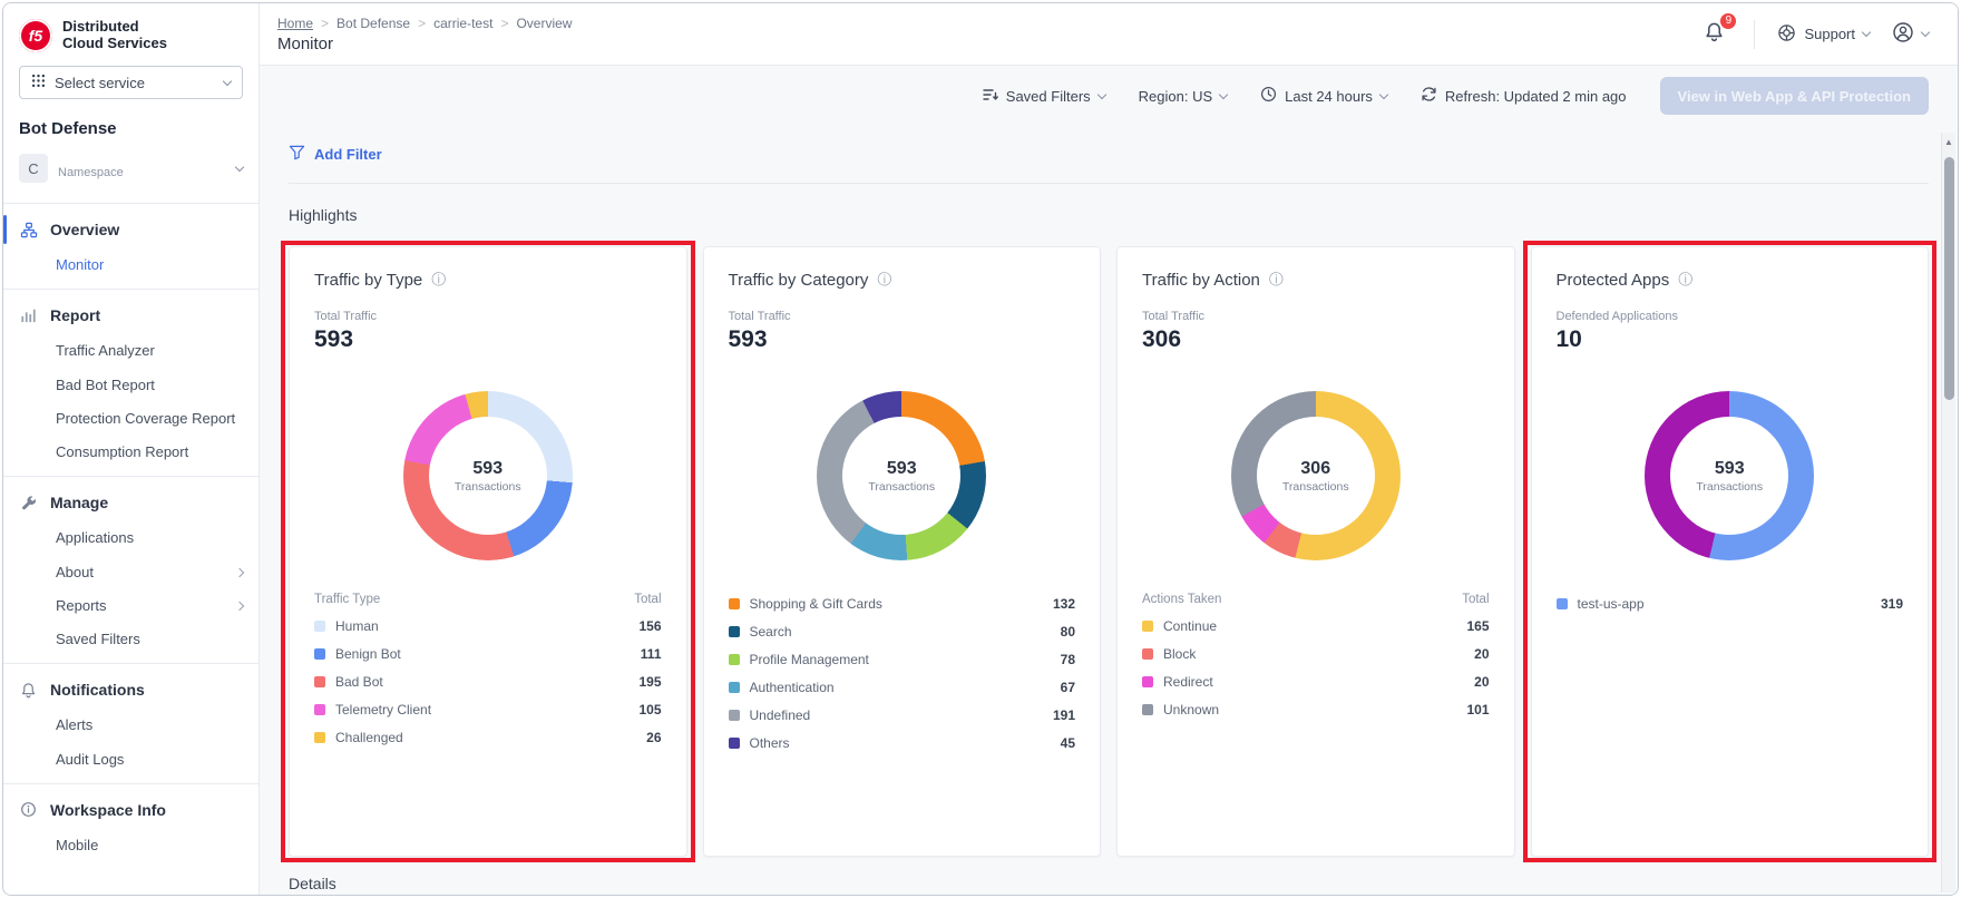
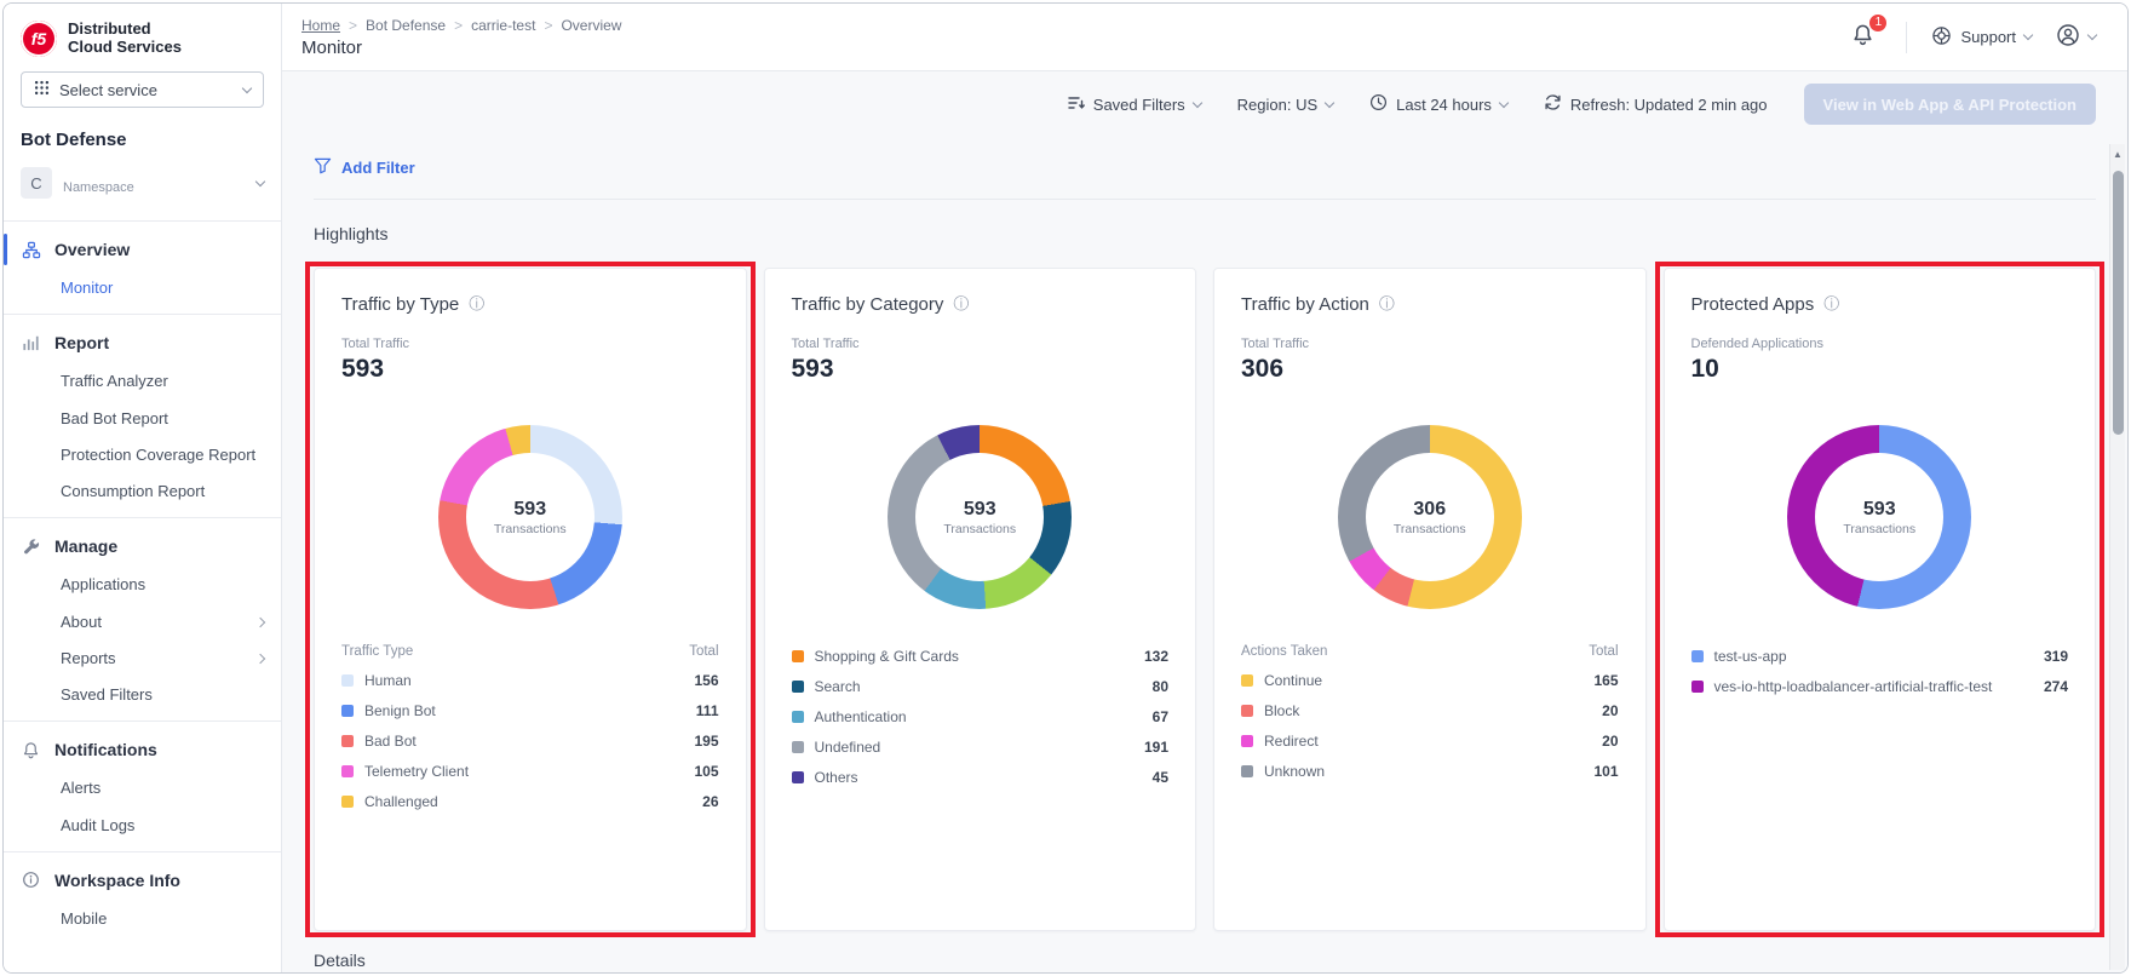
  f5
  Distributed
  Cloud Services
  Select service
  Bot Defense
  C
  Namespace
  Overview
  Monitor
  Report
  Traffic Analyzer
  Bad Bot Report
  Protection Coverage Report
  Consumption Report
  Manage
  Applications
  About
  Reports
  Saved Filters
  Notifications
  Alerts
  Audit Logs
  Workspace Info
  Mobile
  Home
  >
  Bot Defense
  >
  carrie-test
  >
  Overview
  Monitor
- 9
+ 1
  Support
  Saved Filters
  Region: US
  Last 24 hours
  Refresh: Updated 2 min ago
  View in Web App & API Protection
  Add Filter
  Highlights
  Traffic by Type
  ⓘ
  Total Traffic
  593
  593
  Transactions
  Traffic Type
  Total
  Human
  156
  Benign Bot
  111
  Bad Bot
  195
  Telemetry Client
  105
  Challenged
  26
  Traffic by Category
  ⓘ
  Total Traffic
  593
  593
  Transactions
  Shopping & Gift Cards
  132
  Search
  80
- Profile Management
- 78
  Authentication
  67
  Undefined
  191
  Others
  45
  Traffic by Action
  ⓘ
  Total Traffic
  306
  306
  Transactions
  Actions Taken
  Total
  Continue
  165
  Block
  20
  Redirect
  20
  Unknown
  101
  Protected Apps
  ⓘ
  Defended Applications
  10
  593
  Transactions
  test-us-app
  319
+ ves-io-http-loadbalancer-artificial-traffic-test
+ 274
  Details
  ▲
